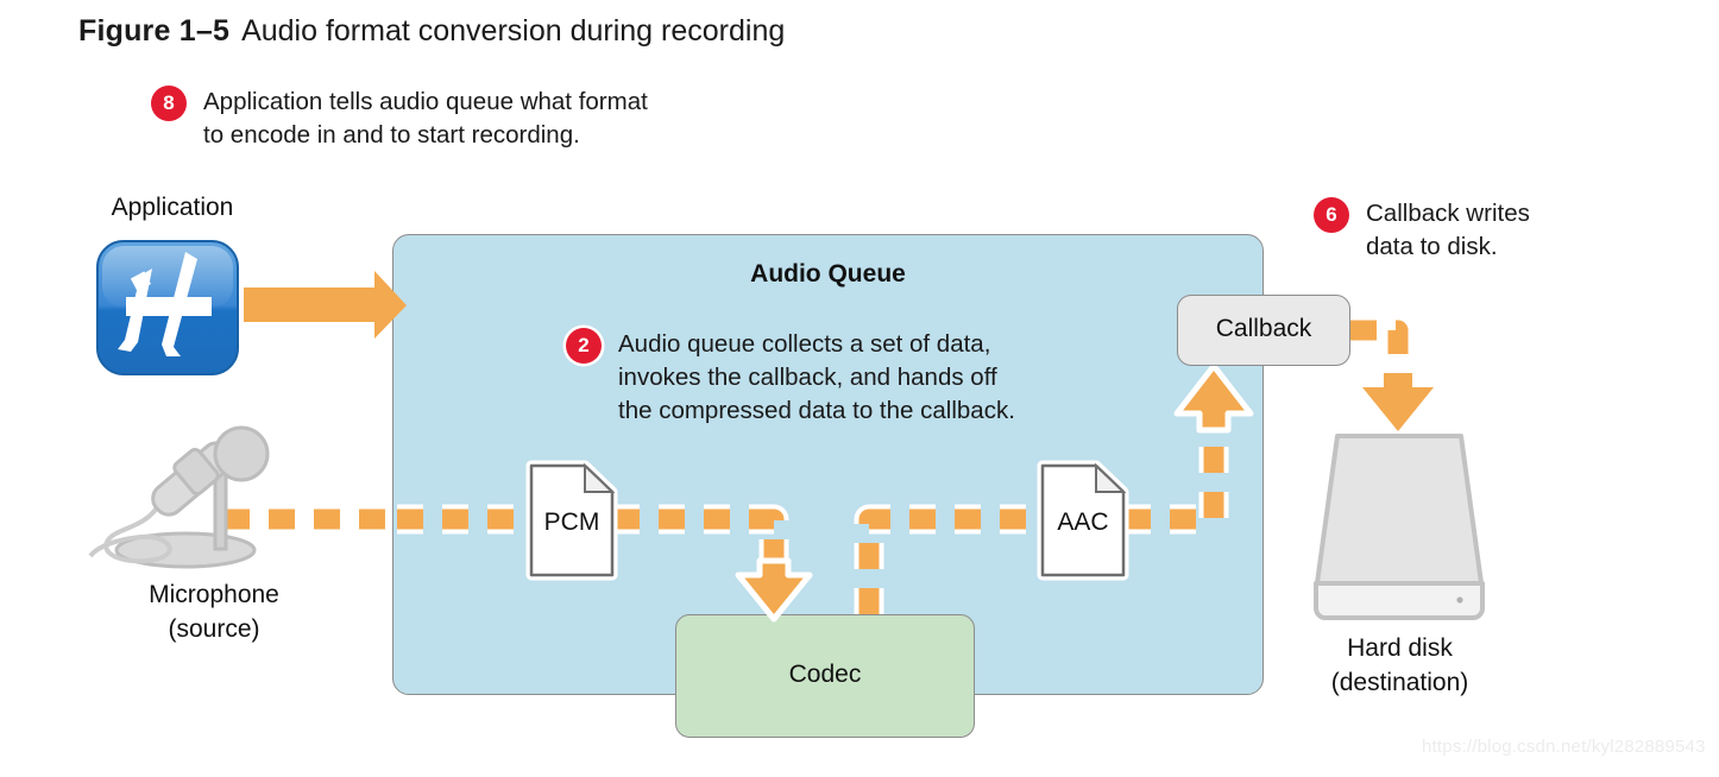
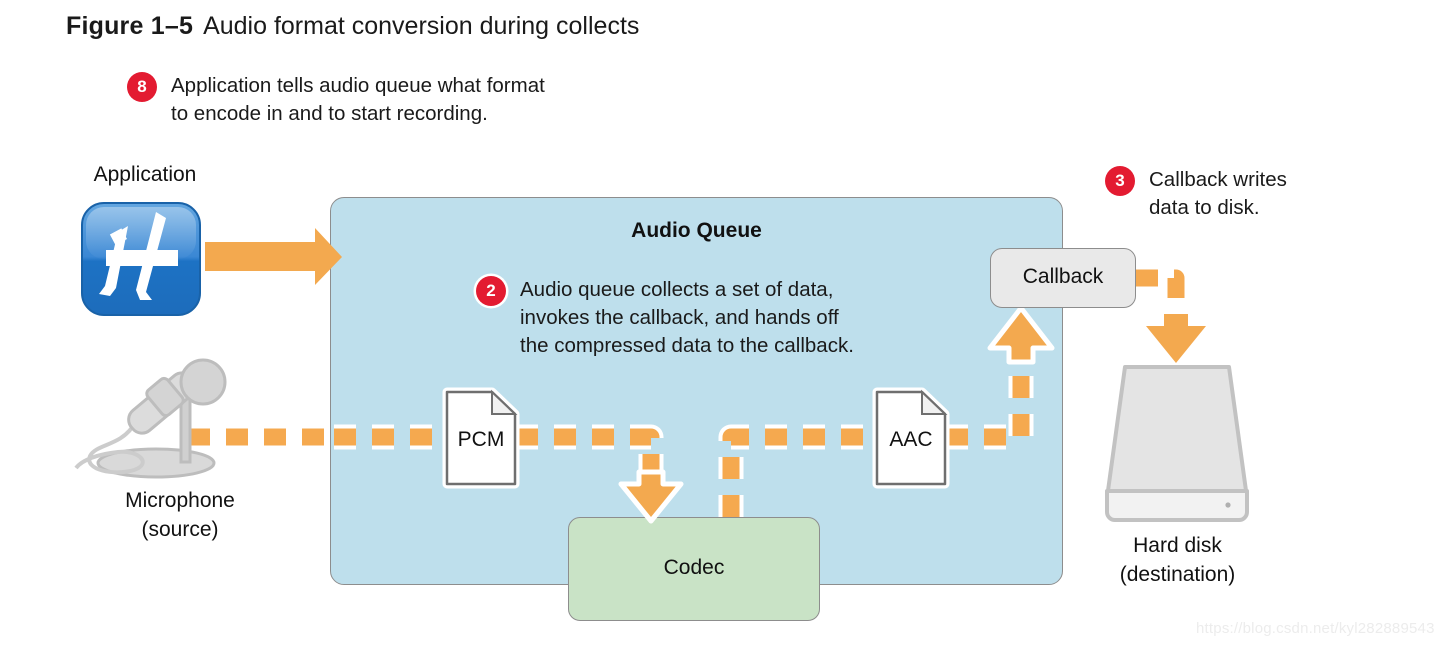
- Figure 1–5 Audio format conversion during recording
+ Figure 1–5 Audio format conversion during collects
  Audio Queue
  Codec
  Application
  Microphone
  (source)
  PCM
  AAC
  Hard disk
  (destination)
  Callback
  8
  Application tells audio queue what format
  to encode in and to start recording.
  2
  Audio queue collects a set of data,
  invokes the callback, and hands off
  the compressed data to the callback.
- 6
+ 3
  Callback writes
  data to disk.
